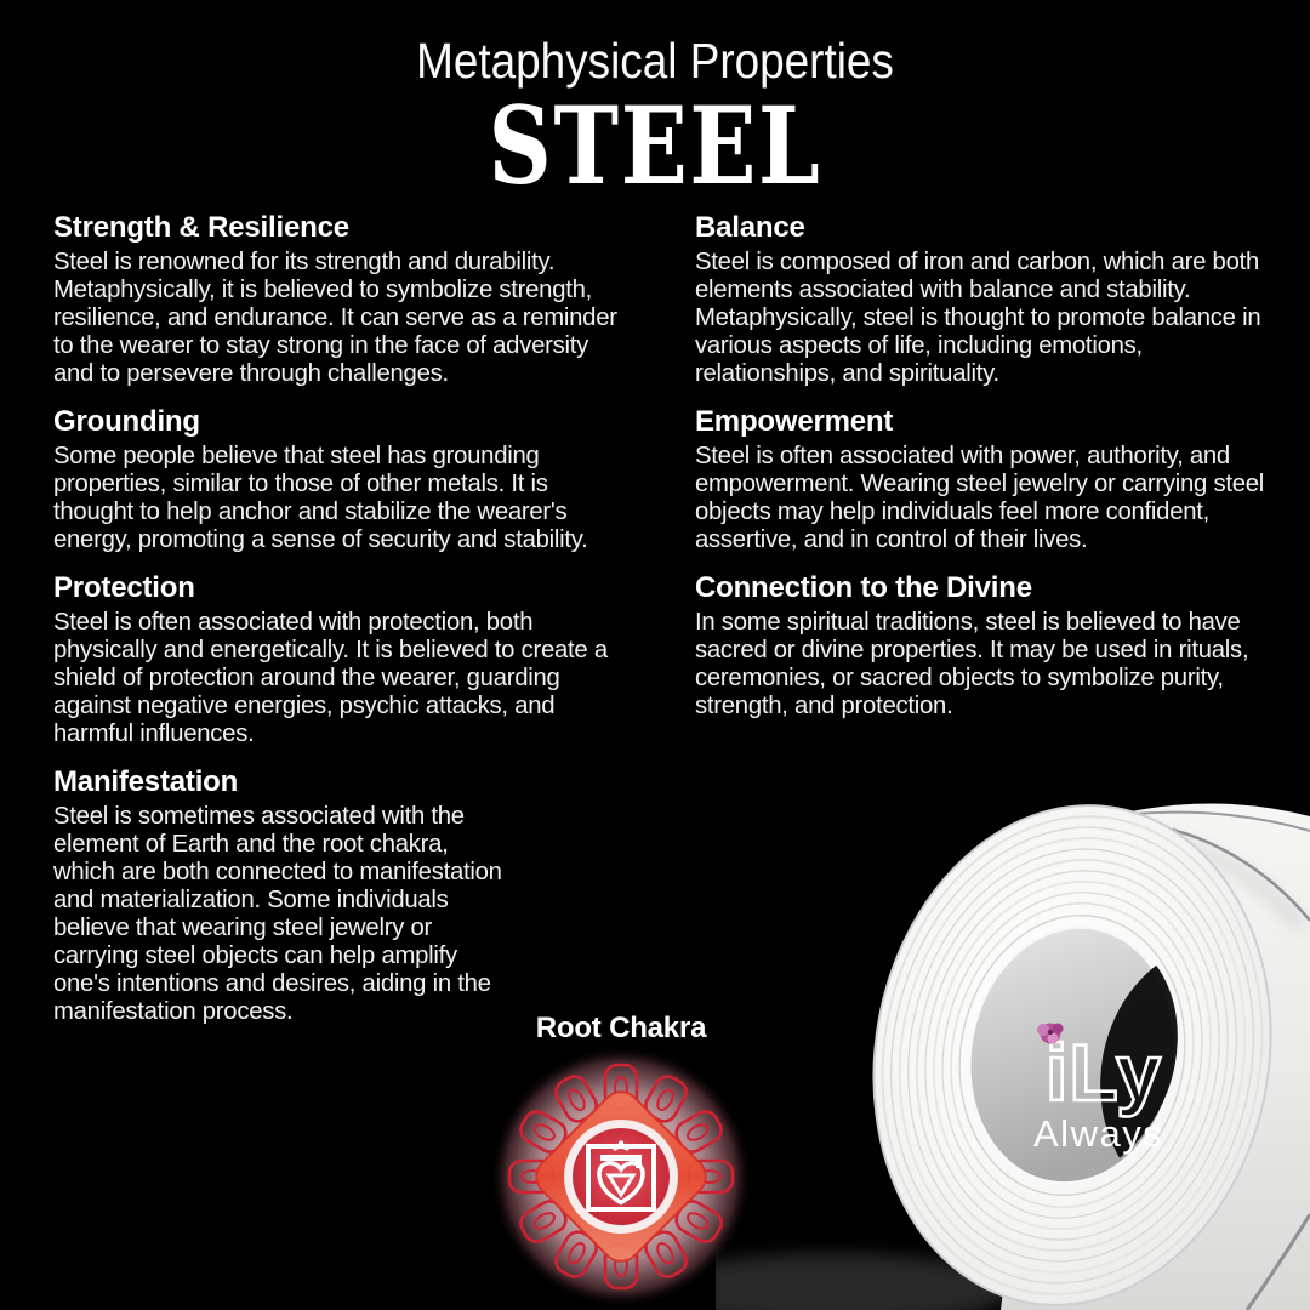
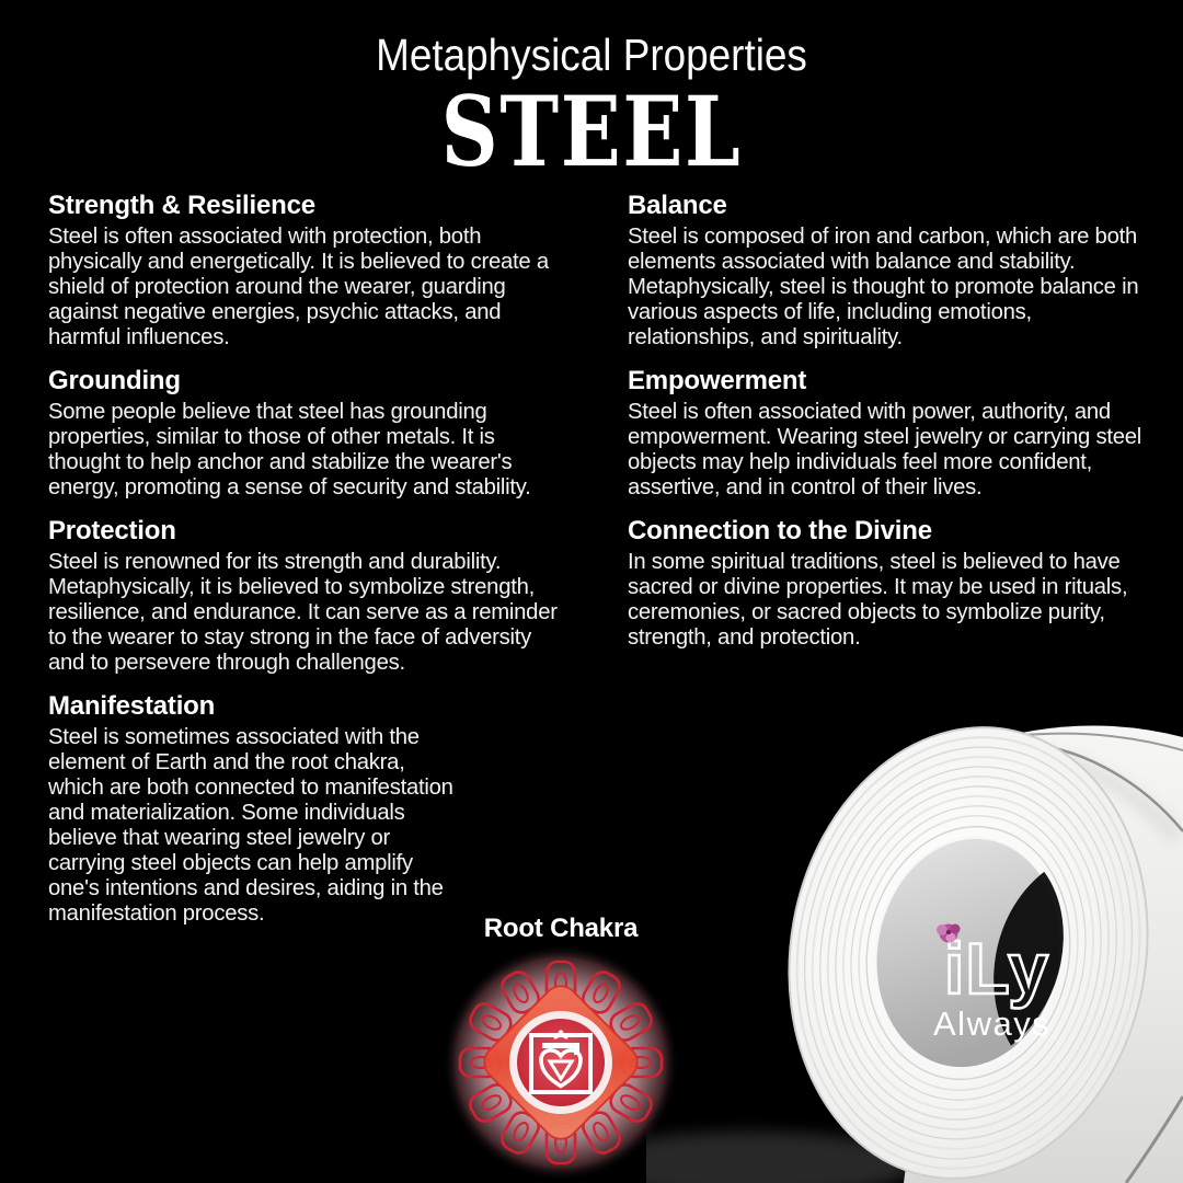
  Metaphysical Properties
  STEEL
  Strength & Resilience
- Steel is renowned for its strength and durability. Metaphysically, it is believed to symbolize strength, resilience, and endurance. It can serve as a reminder to the wearer to stay strong in the face of adversity and to persevere through challenges.
+ Steel is often associated with protection, both physically and energetically. It is believed to create a shield of protection around the wearer, guarding against negative energies, psychic attacks, and harmful influences.
  Grounding
  Some people believe that steel has grounding properties, similar to those of other metals. It is thought to help anchor and stabilize the wearer's energy, promoting a sense of security and stability.
  Protection
- Steel is often associated with protection, both physically and energetically. It is believed to create a shield of protection around the wearer, guarding against negative energies, psychic attacks, and harmful influences.
+ Steel is renowned for its strength and durability. Metaphysically, it is believed to symbolize strength, resilience, and endurance. It can serve as a reminder to the wearer to stay strong in the face of adversity and to persevere through challenges.
  Manifestation
  Steel is sometimes associated with the element of Earth and the root chakra, which are both connected to manifestation and materialization. Some individuals believe that wearing steel jewelry or carrying steel objects can help amplify one's intentions and desires, aiding in the manifestation process.
  Balance
  Steel is composed of iron and carbon, which are both elements associated with balance and stability. Metaphysically, steel is thought to promote balance in various aspects of life, including emotions, relationships, and spirituality.
  Empowerment
  Steel is often associated with power, authority, and empowerment. Wearing steel jewelry or carrying steel objects may help individuals feel more confident, assertive, and in control of their lives.
  Connection to the Divine
  In some spiritual traditions, steel is believed to have sacred or divine properties. It may be used in rituals, ceremonies, or sacred objects to symbolize purity, strength, and protection.
  Root Chakra
  iLy
  Always
